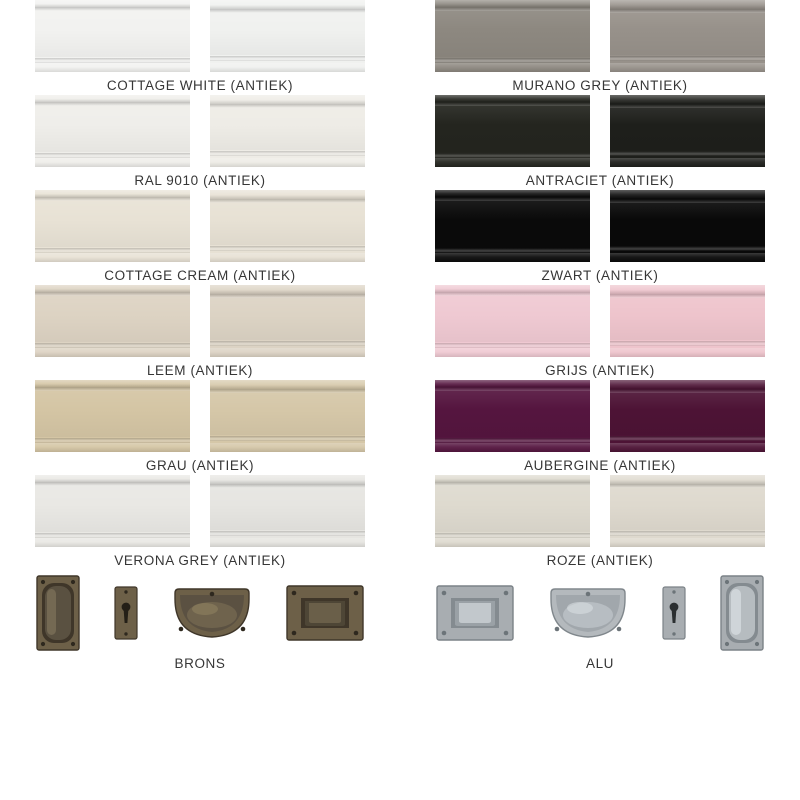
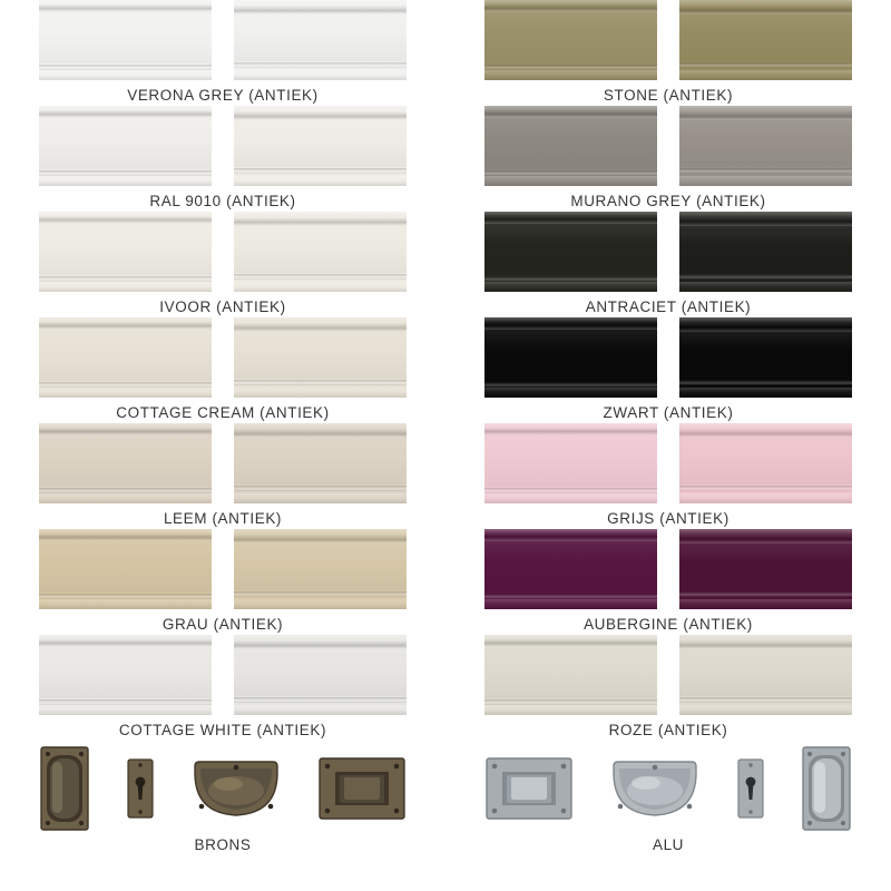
- COTTAGE WHITE (ANTIEK)
+ VERONA GREY (ANTIEK)
  RAL 9010 (ANTIEK)
+ IVOOR (ANTIEK)
  COTTAGE CREAM (ANTIEK)
  LEEM (ANTIEK)
  GRAU (ANTIEK)
- VERONA GREY (ANTIEK)
+ COTTAGE WHITE (ANTIEK)
  BRONS
+ STONE (ANTIEK)
  MURANO GREY (ANTIEK)
  ANTRACIET (ANTIEK)
  ZWART (ANTIEK)
  GRIJS (ANTIEK)
  AUBERGINE (ANTIEK)
  ROZE (ANTIEK)
  ALU
